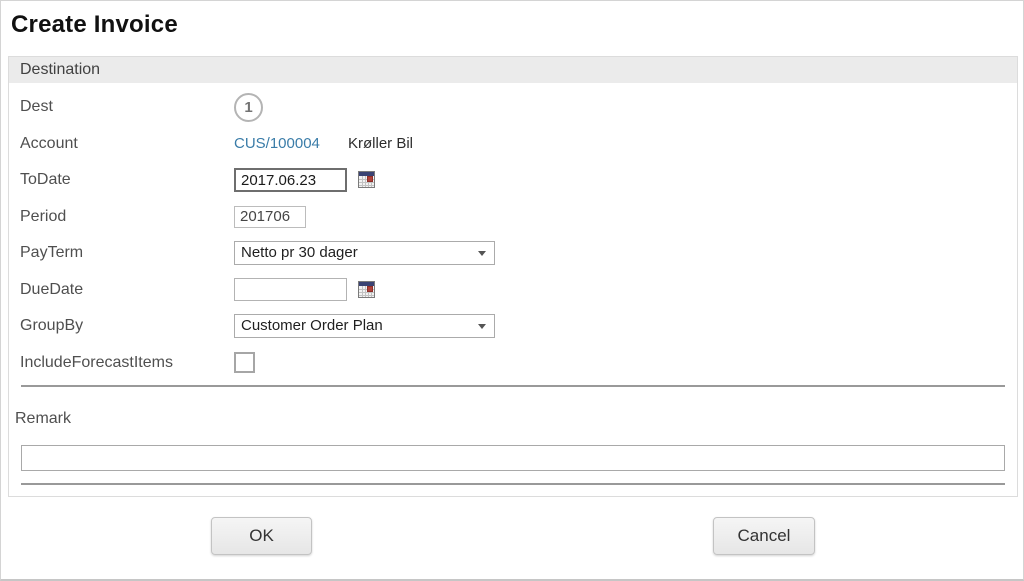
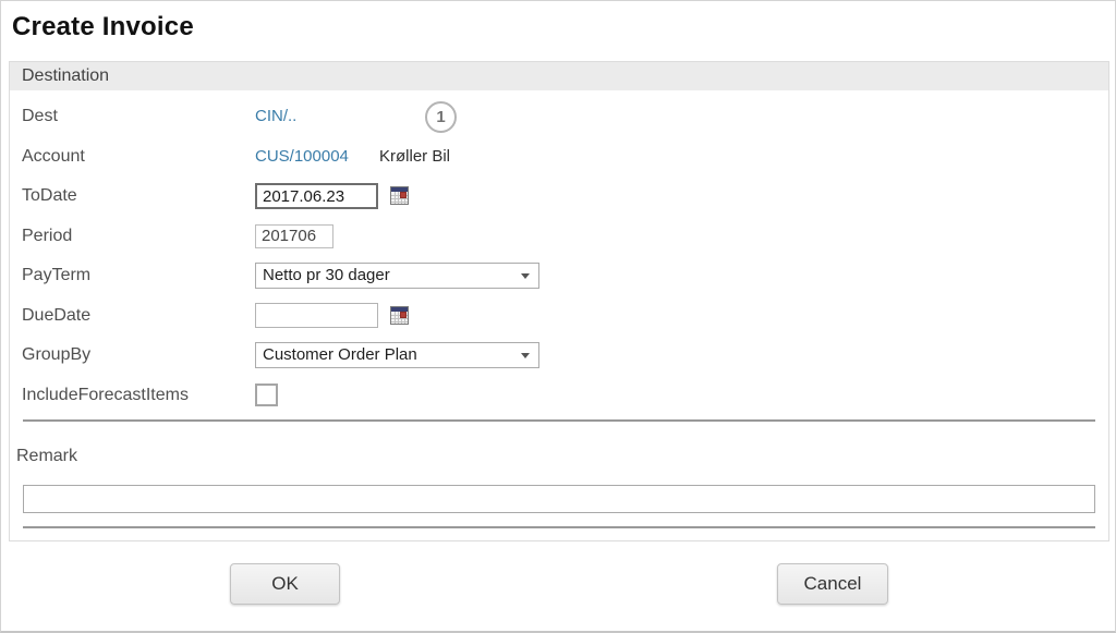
  Create Invoice
  Destination
  Dest
+ CIN/..
  1
  Account
  CUS/100004
  Krøller Bil
  ToDate
  2017.06.23
  Period
  201706
  PayTerm
  Netto pr 30 dager
  DueDate
  GroupBy
  Customer Order Plan
  IncludeForecastItems
  Remark
  OK
  Cancel
